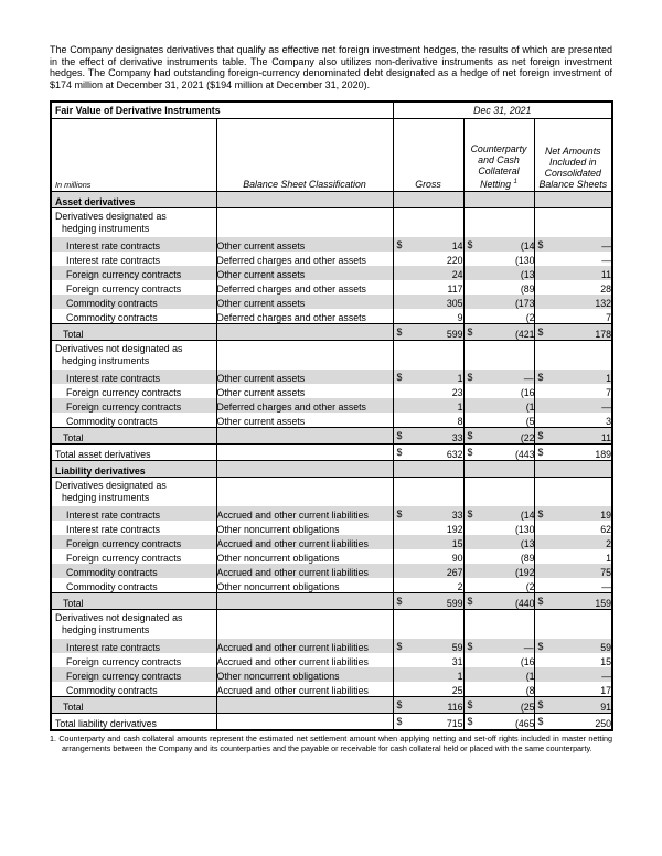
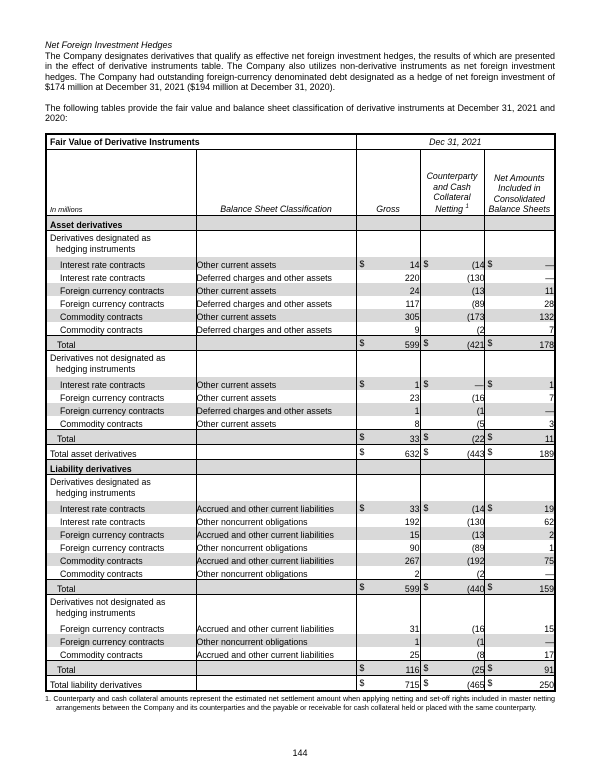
+ Net Foreign Investment Hedges
  The Company designates derivatives that qualify as effective net foreign investment hedges, the results of which are presented in the effect of derivative instruments table. The Company also utilizes non-derivative instruments as net foreign investment hedges. The Company had outstanding foreign-currency denominated debt designated as a hedge of net foreign investment of $174 million at December 31, 2021 ($194 million at December 31, 2020).
+ The following tables provide the fair value and balance sheet classification of derivative instruments at December 31, 2021 and 2020:
  Fair Value of Derivative Instruments	Dec 31, 2021
  In millions	Balance Sheet Classification	Gross	Counterparty and Cash Collateral Netting	Net Amounts Included in Consolidated Balance Sheets
  Asset derivatives
  Derivatives designated ashedging instruments
  Interest rate contracts	Other current assets	$ 14	$ (14	$ —
  Interest rate contracts	Deferred charges and other assets	220	(130	—
  Foreign currency contracts	Other current assets	24	(13	11
  Foreign currency contracts	Deferred charges and other assets	117	(89	28
  Commodity contracts	Other current assets	305	(173	132
  Commodity contracts	Deferred charges and other assets	9	(2	7
  Total		$ 599	$ (421	$ 178
  Derivatives not designated ashedging instruments
  Interest rate contracts	Other current assets	$ 1	$ —	$ 1
  Foreign currency contracts	Other current assets	23	(16	7
  Foreign currency contracts	Deferred charges and other assets	1	(1	—
  Commodity contracts	Other current assets	8	(5	3
  Total		$ 33	$ (22	$ 11
  Total asset derivatives		$ 632	$ (443	$ 189
  Liability derivatives
  Derivatives designated ashedging instruments
  Interest rate contracts	Accrued and other current liabilities	$ 33	$ (14	$ 19
  Interest rate contracts	Other noncurrent obligations	192	(130	62
  Foreign currency contracts	Accrued and other current liabilities	15	(13	2
  Foreign currency contracts	Other noncurrent obligations	90	(89	1
  Commodity contracts	Accrued and other current liabilities	267	(192	75
  Commodity contracts	Other noncurrent obligations	2	(2	—
  Total		$ 599	$ (440	$ 159
  Derivatives not designated ashedging instruments
- Interest rate contracts	Accrued and other current liabilities	$ 59	$ —	$ 59
  Foreign currency contracts	Accrued and other current liabilities	31	(16	15
  Foreign currency contracts	Other noncurrent obligations	1	(1	—
  Commodity contracts	Accrued and other current liabilities	25	(8	17
  Total		$ 116	$ (25	$ 91
  Total liability derivatives		$ 715	$ (465	$ 250
  1. Counterparty and cash collateral amounts represent the estimated net settlement amount when applying netting and set-off rights included in master netting arrangements between the Company and its counterparties and the payable or receivable for cash collateral held or placed with the same counterparty.
+ 144
